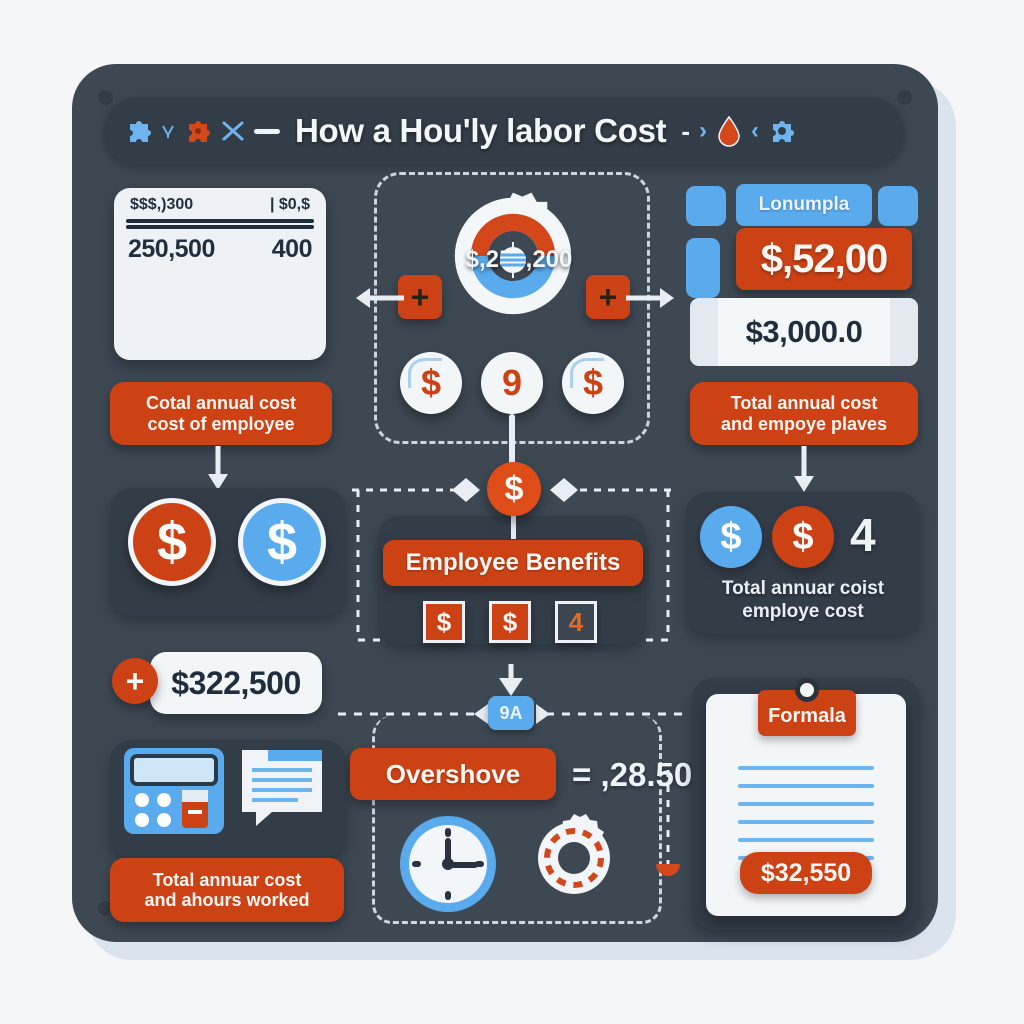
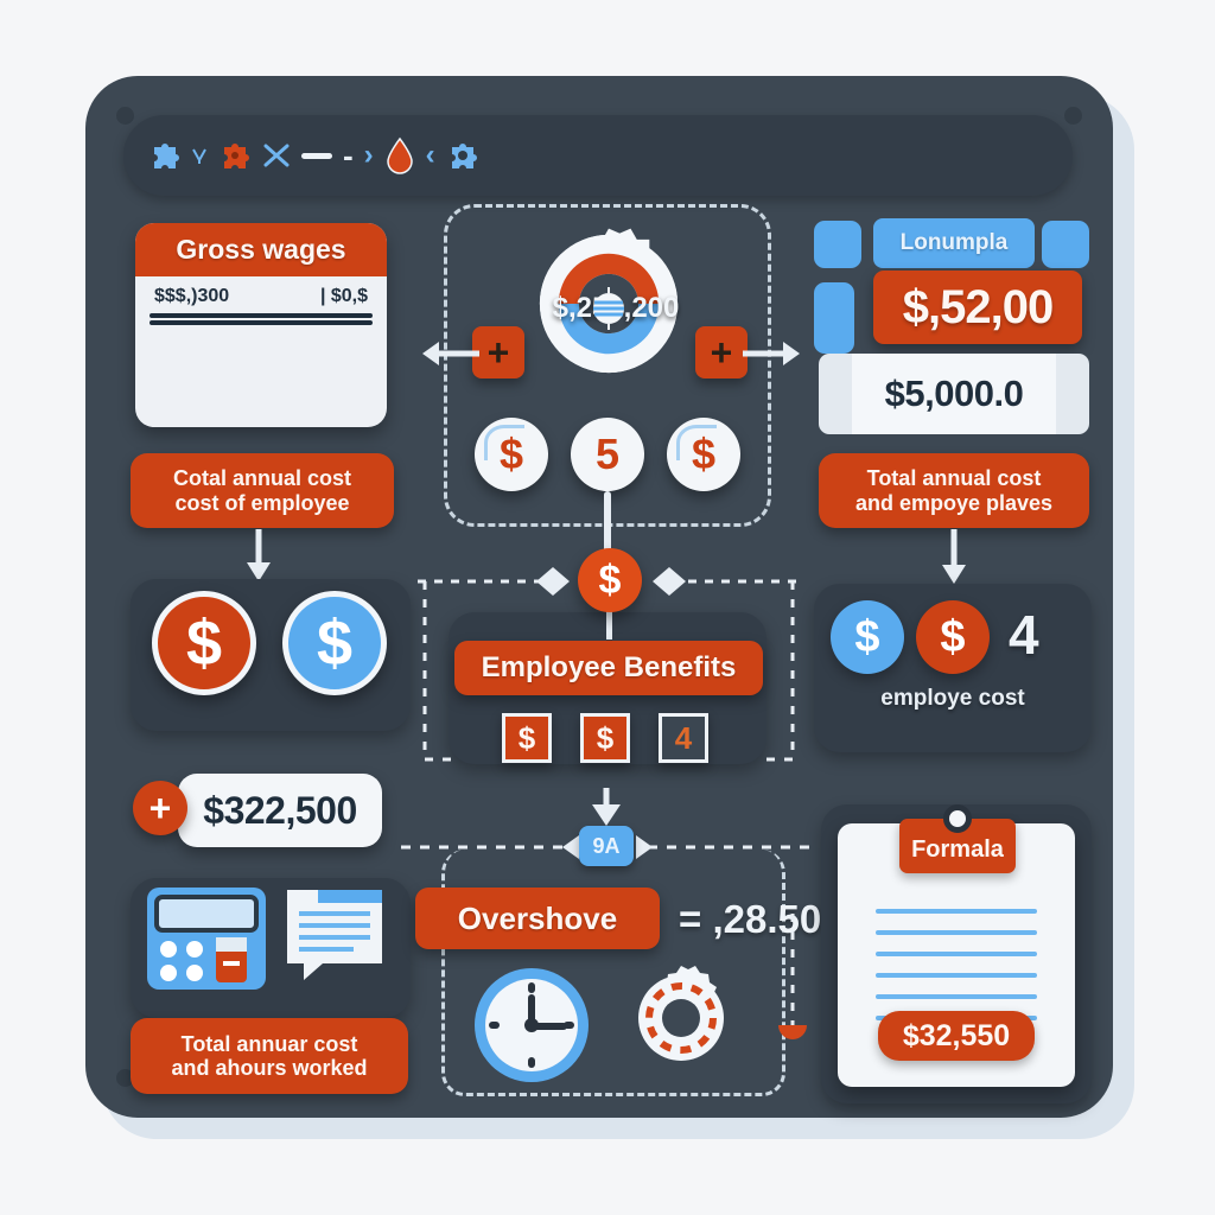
- How a Hou'ly labor Cost
  -
  ›
  ‹
+ Gross wages
  $$$,)300
  | $0,$
- 250,500
- 400
  Cotal annual cost
  cost of employee
  $,2 ,200
  +
  +
  $
- 9
+ 5
  $
  Lonumpla
  $,52,00
- $3,000.0
+ $5,000.0
  Total annual cost
  and empoye plaves
  $
  $
  $
  Employee Benefits
  $
  $
  4
  $
  $
  4
- Total annuar coist
  employe cost
  +
  $322,500
  Total annuar cost
  and ahours worked
  9A
  Overshove
  = ,28.50
  Formala
  $32,550
